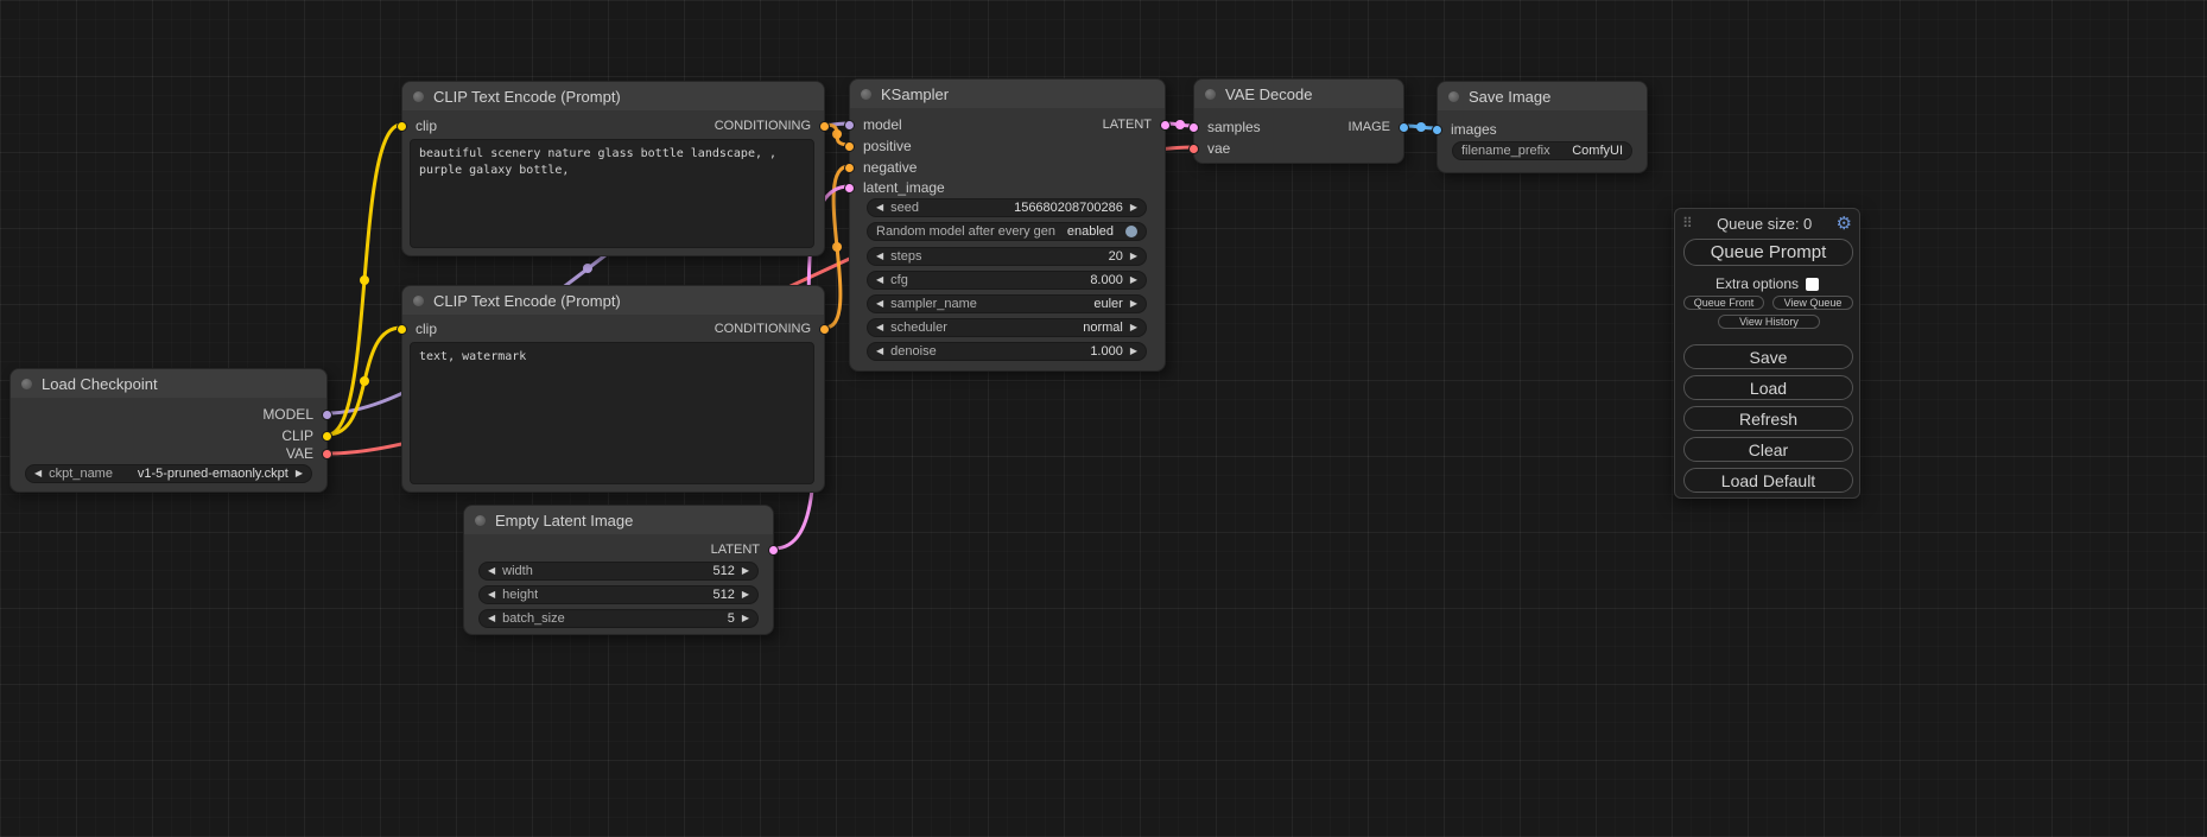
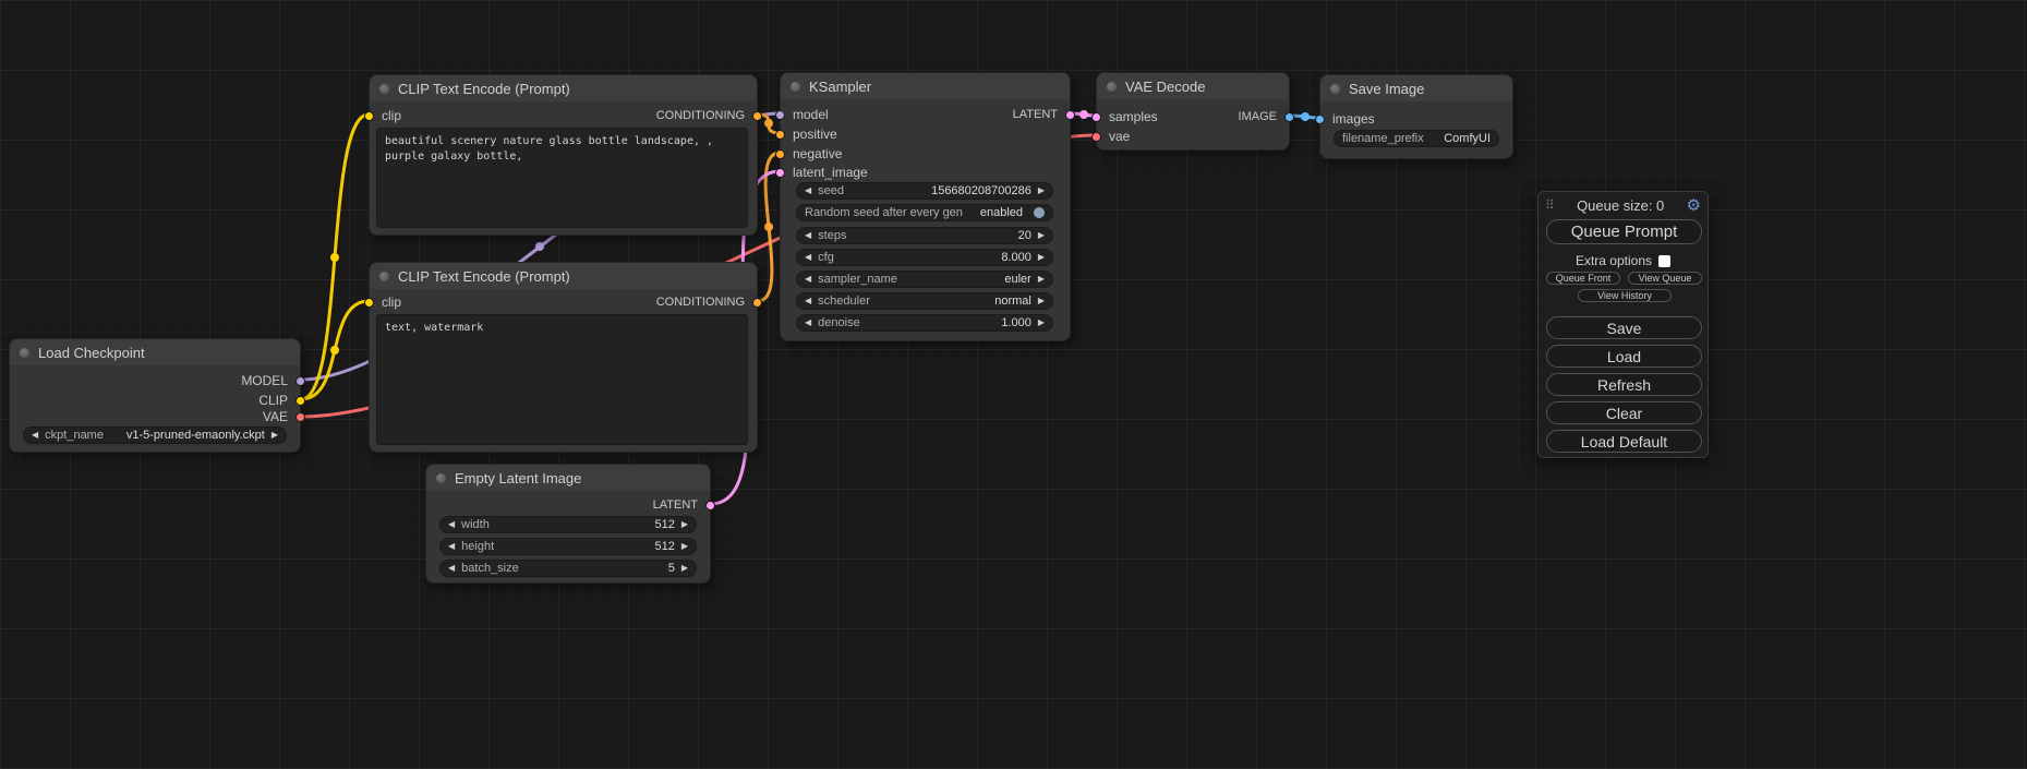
  Load Checkpoint
  MODEL
  CLIP
  VAE
  ◀
  ckpt_name
  v1-5-pruned-emaonly.ckpt
  ▶
  CLIP Text Encode (Prompt)
  clip
  CONDITIONING
  beautiful scenery nature glass bottle landscape, , purple galaxy bottle,
  CLIP Text Encode (Prompt)
  clip
  CONDITIONING
  text, watermark
  Empty Latent Image
  LATENT
  ◀
  width
  512
  ▶
  ◀
  height
  512
  ▶
  ◀
  batch_size
  5
  ▶
  KSampler
  model
  positive
  negative
  latent_image
  LATENT
  ◀
  seed
  156680208700286
  ▶
- Random model after every gen
+ Random seed after every gen
  enabled
  ◀
  steps
  20
  ▶
  ◀
  cfg
  8.000
  ▶
  ◀
  sampler_name
  euler
  ▶
  ◀
  scheduler
  normal
  ▶
  ◀
  denoise
  1.000
  ▶
  VAE Decode
  samples
  vae
  IMAGE
  Save Image
  images
  filename_prefix
  ComfyUI
  ⠿
  Queue size: 0
  ⚙
  Queue Prompt
  Extra options
  Queue Front
  View Queue
  View History
  Save
  Load
  Refresh
  Clear
  Load Default
